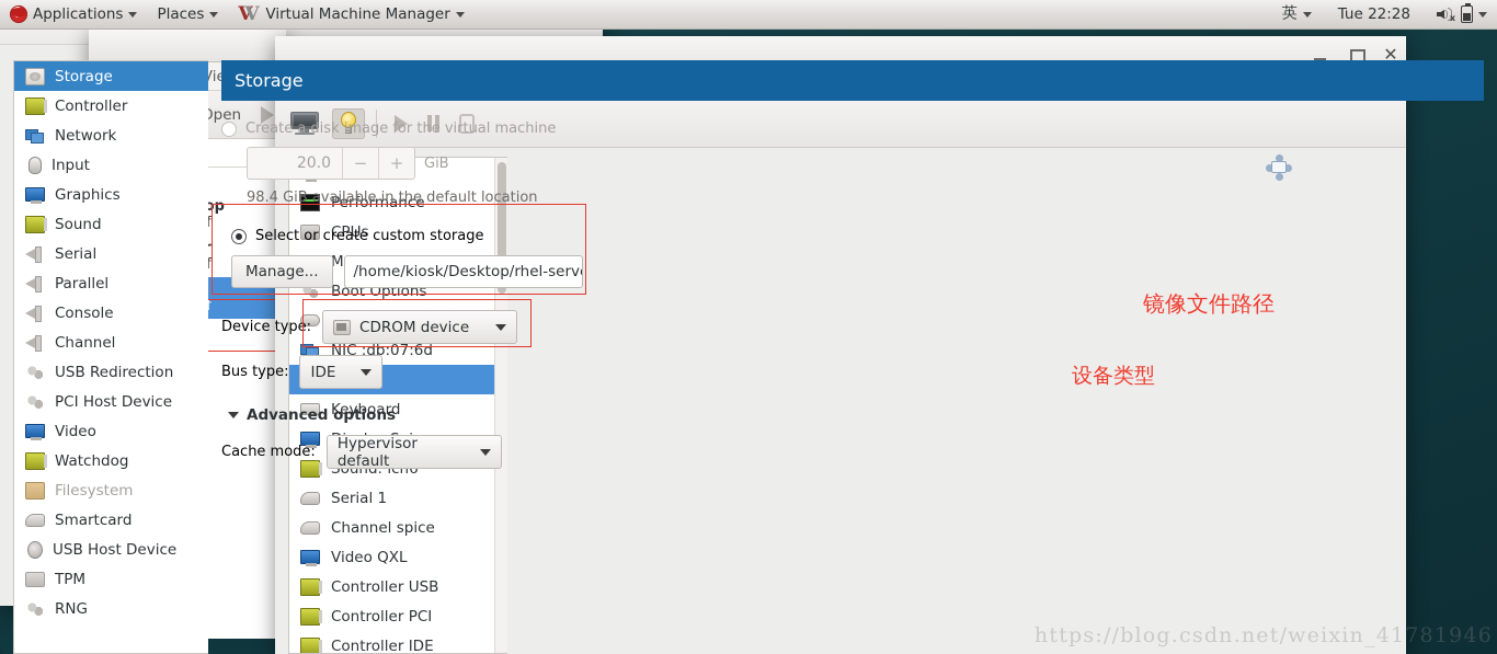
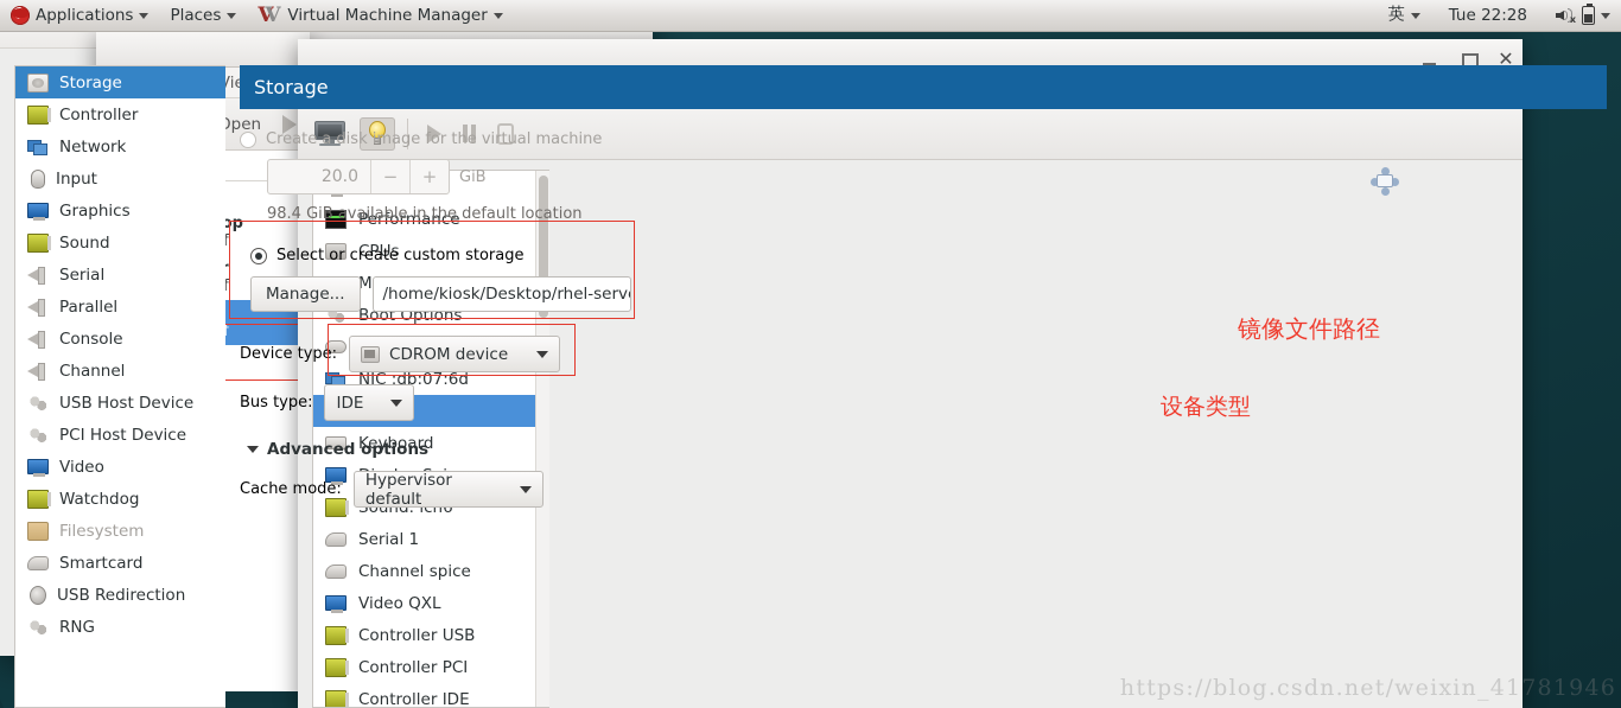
  pen
  ✕
  Performance
  CPUs
  Boot Options
  NIC :db:07:6d
  Keyboard
  Serial 1
  Channel spice
  Video QXL
  Controller USB
  Controller PCI
  Controller IDE
  Storage
  Controller
  Network
  Input
  Graphics
  Sound
  Serial
  Parallel
  Console
  Channel
- USB Redirection
+ USB Host Device
  PCI Host Device
  Video
  Watchdog
  Filesystem
  Smartcard
- USB Host Device
+ USB Redirection
- TPM
  RNG
  Storage
  Create a disk image for the virtual machine
  20.0
  −
  +
  GiB
  98.4 GiB available in the default location
  Select or create custom storage
  Manage...
  /home/kiosk/Desktop/rhel-serv
  Device type:
  CDROM device
  Bus type:
  IDE
  Advanced options
  Cache mode:
  Hypervisor default
  镜像文件路径
  设备类型
  Applications
  Places
  V
  V
  Virtual Machine Manager
  英
  Tue 22:28
  x
  https://blog.csdn.net/weixin_41781946
